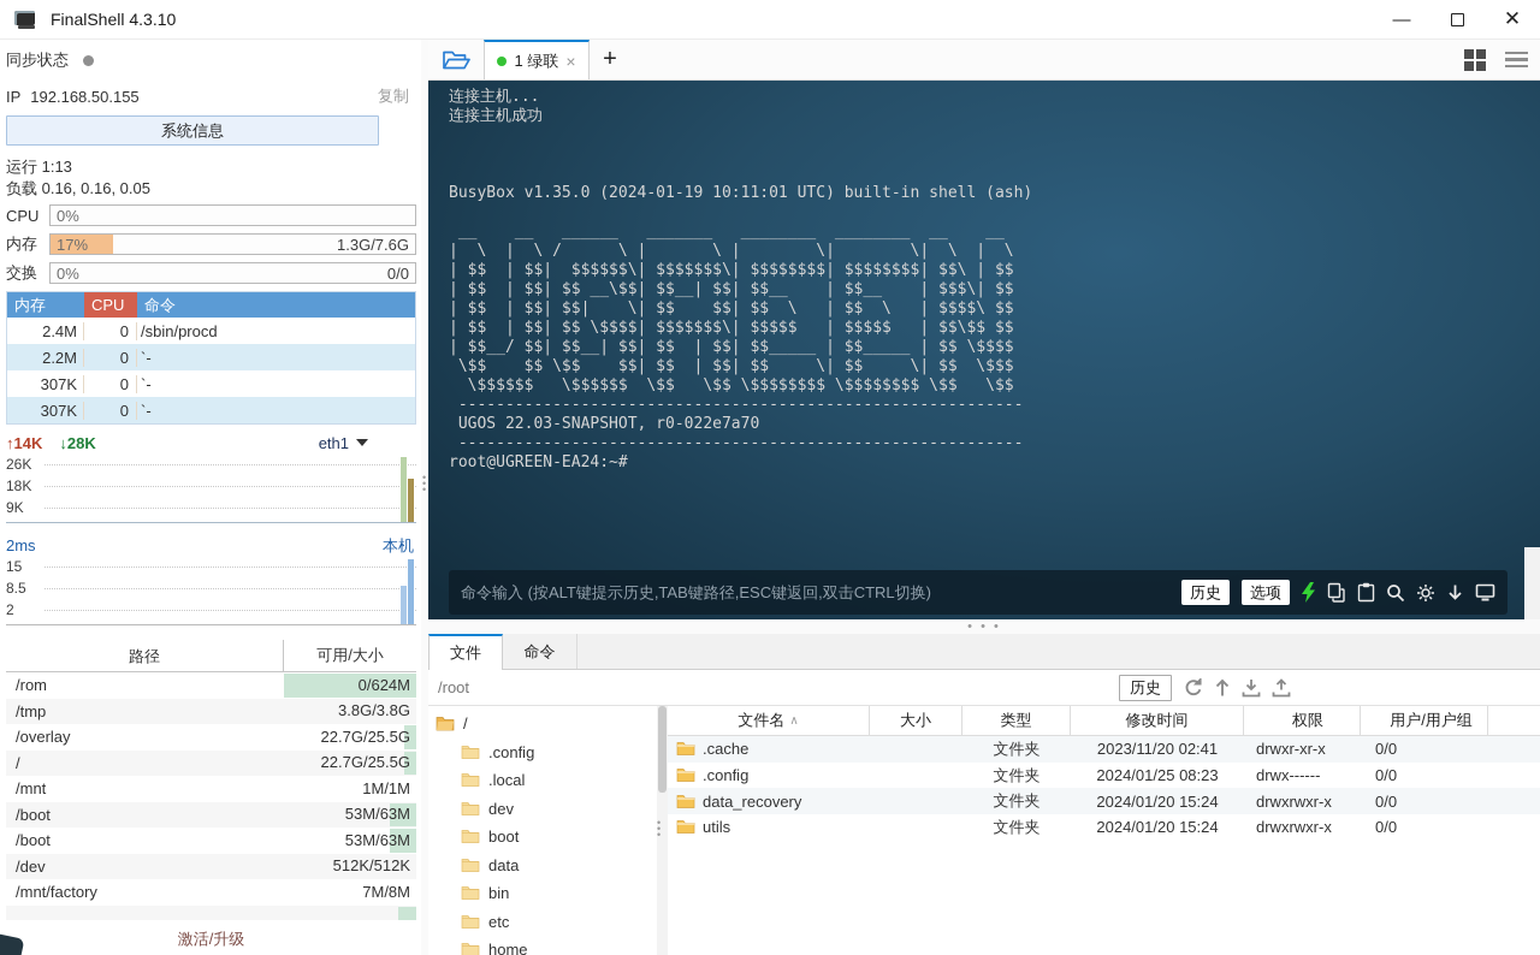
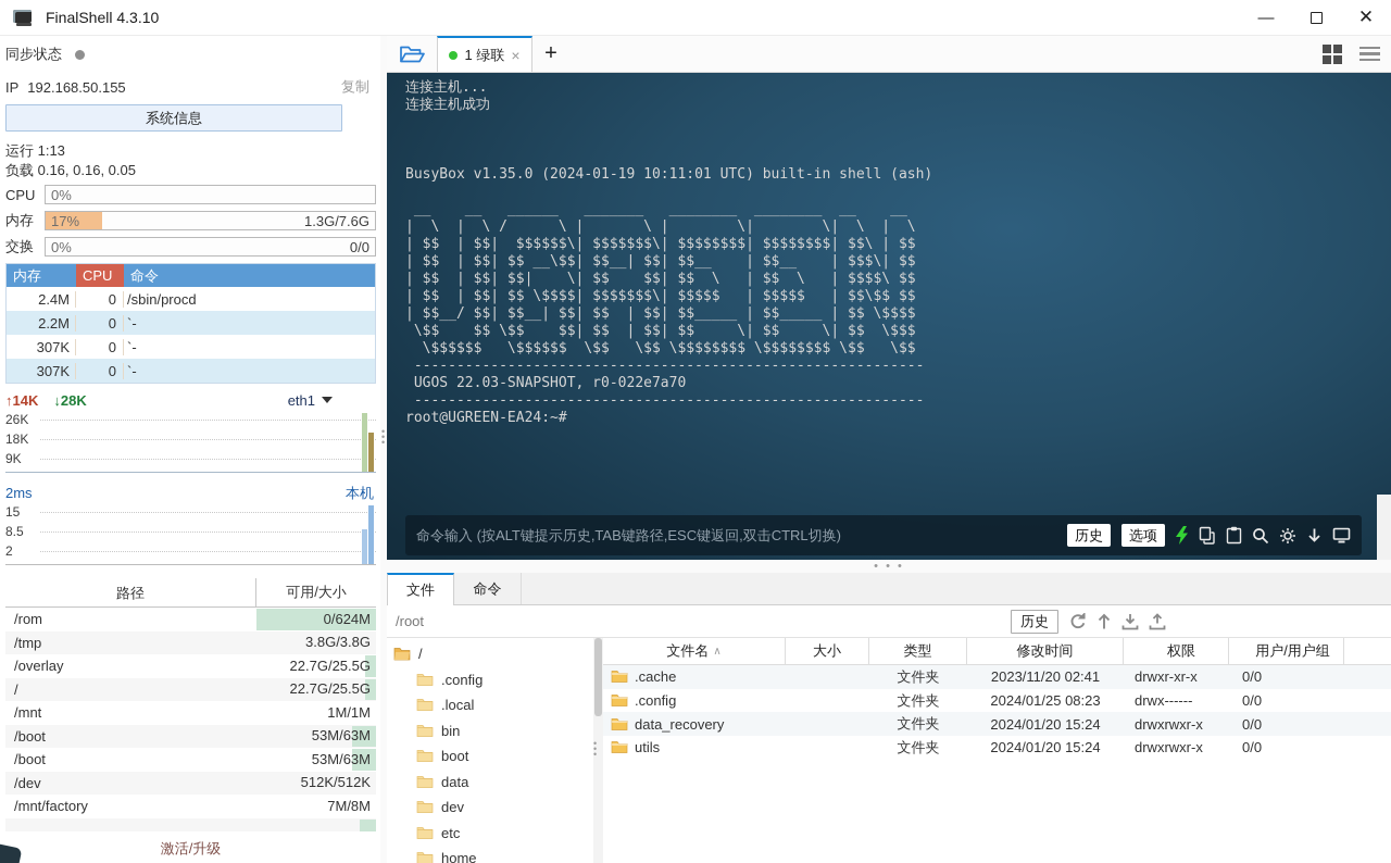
  FinalShell 4.3.10
  —
  ✕
  同步状态
  IP
  192.168.50.155
  复制
  系统信息
  运行 1:13
  负载 0.16, 0.16, 0.05
  CPU
  0%
  内存
  17%
  1.3G/7.6G
  交换
  0%
  0/0
  内存
  CPU
  命令
  2.4M
  0
  /sbin/procd
  2.2M
  0
  `-
  307K
  0
  `-
  307K
  0
  `-
  ↑14K
  ↓28K
  eth1
  26K
  18K
  9K
  2ms
  本机
  15
  8.5
  2
  路径
  可用/大小
  /rom
  0/624M
  /tmp
  3.8G/3.8G
  /overlay
  22.7G/25.5G
  /
  22.7G/25.5G
  /mnt
  1M/1M
  /boot
  53M/63M
  /boot
  53M/63M
  /dev
  512K/512K
  /mnt/factory
  7M/8M
  激活/升级
  •
  •
  •
  1 绿联
  ×
  +
  连接主机...
  连接主机成功
  BusyBox v1.35.0 (2024-01-19 10:11:01 UTC) built-in shell (ash)
  __ __ ______ _______ ________ ________ __ __
  | \ | \ / \ | \ | \| \| \ | \
  | $$ | $$| $$$$$$\| $$$$$$$\| $$$$$$$$| $$$$$$$$| $$\ | $$
  | $$ | $$| $$ __\$$| $$__| $$| $$__ | $$__ | $$$\| $$
  | $$ | $$| $$| \| $$ $$| $$ \ | $$ \ | $$$$\ $$
  | $$ | $$| $$ \$$$$| $$$$$$$\| $$$$$ | $$$$$ | $$\$$ $$
  | $$__/ $$| $$__| $$| $$ | $$| $$_____ | $$_____ | $$ \$$$$
  \$$ $$ \$$ $$| $$ | $$| $$ \| $$ \| $$ \$$$
  \$$$$$$ \$$$$$$ \$$ \$$ \$$$$$$$$ \$$$$$$$$ \$$ \$$
  ------------------------------------------------------------
  UGOS 22.03-SNAPSHOT, r0-022e7a70
  ------------------------------------------------------------
  root@UGREEN-EA24:~#
  命令输入 (按ALT键提示历史,TAB键路径,ESC键返回,双击CTRL切换)
  历史
  选项
  • • •
  文件
  命令
  /root
  历史
  /
  .config
  .local
- dev
+ bin
  boot
  data
- bin
+ dev
  etc
  home
  •
  •
  •
  文件名
  ∧
  大小
  类型
  修改时间
  权限
  用户/用户组
  .cache
  文件夹
  2023/11/20 02:41
  drwxr-xr-x
  0/0
  .config
  文件夹
  2024/01/25 08:23
  drwx------
  0/0
  data_recovery
  文件夹
  2024/01/20 15:24
  drwxrwxr-x
  0/0
  utils
  文件夹
  2024/01/20 15:24
  drwxrwxr-x
  0/0
